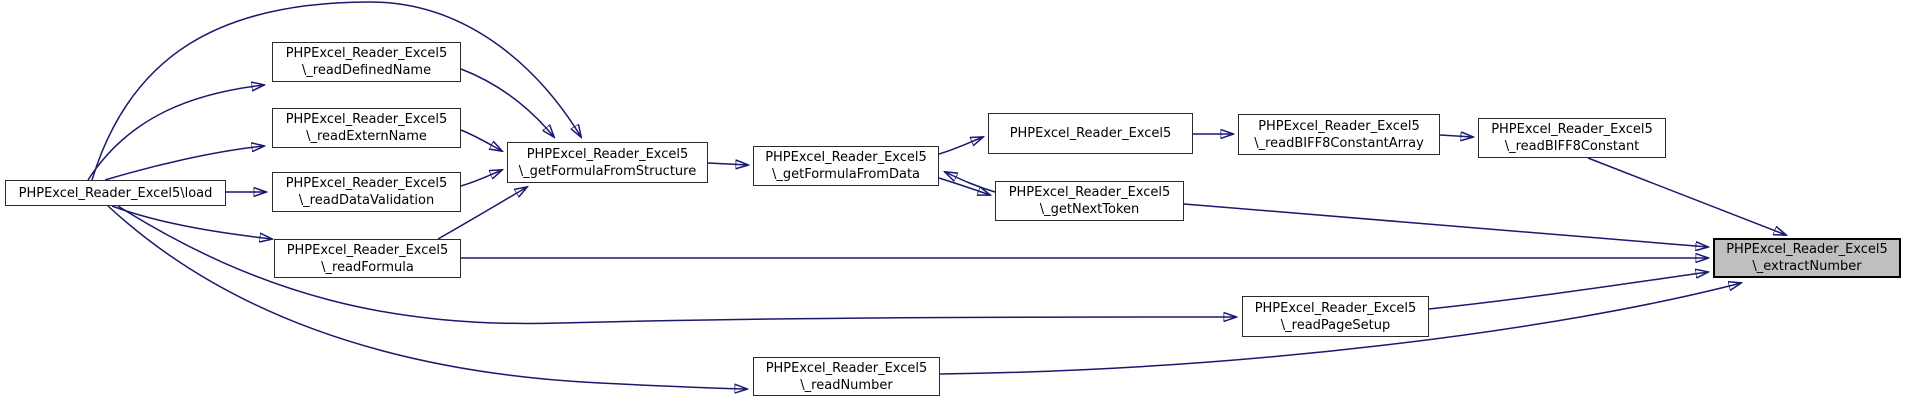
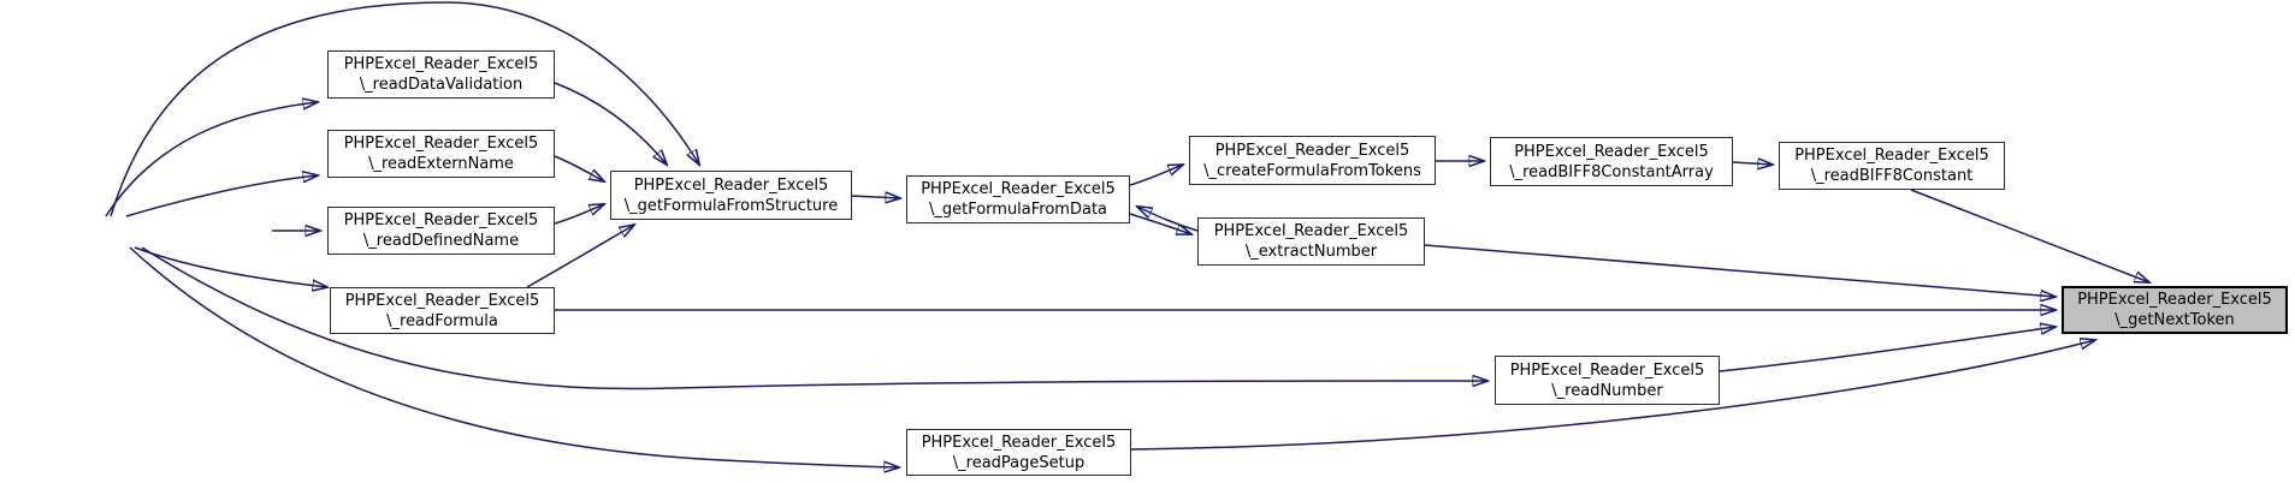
- PHPExcel_Reader_Excel5\load
  PHPExcel_Reader_Excel5
- \_readDefinedName
+ \_readDataValidation
  PHPExcel_Reader_Excel5
  \_readExternName
  PHPExcel_Reader_Excel5
- \_readDataValidation
+ \_readDefinedName
  PHPExcel_Reader_Excel5
  \_readFormula
  PHPExcel_Reader_Excel5
  \_getFormulaFromStructure
  PHPExcel_Reader_Excel5
  \_getFormulaFromData
  PHPExcel_Reader_Excel5
+ \_createFormulaFromTokens
  PHPExcel_Reader_Excel5
- \_getNextToken
+ \_extractNumber
  PHPExcel_Reader_Excel5
  \_readBIFF8ConstantArray
  PHPExcel_Reader_Excel5
  \_readBIFF8Constant
  PHPExcel_Reader_Excel5
- \_extractNumber
+ \_getNextToken
  PHPExcel_Reader_Excel5
- \_readPageSetup
+ \_readNumber
  PHPExcel_Reader_Excel5
- \_readNumber
+ \_readPageSetup
